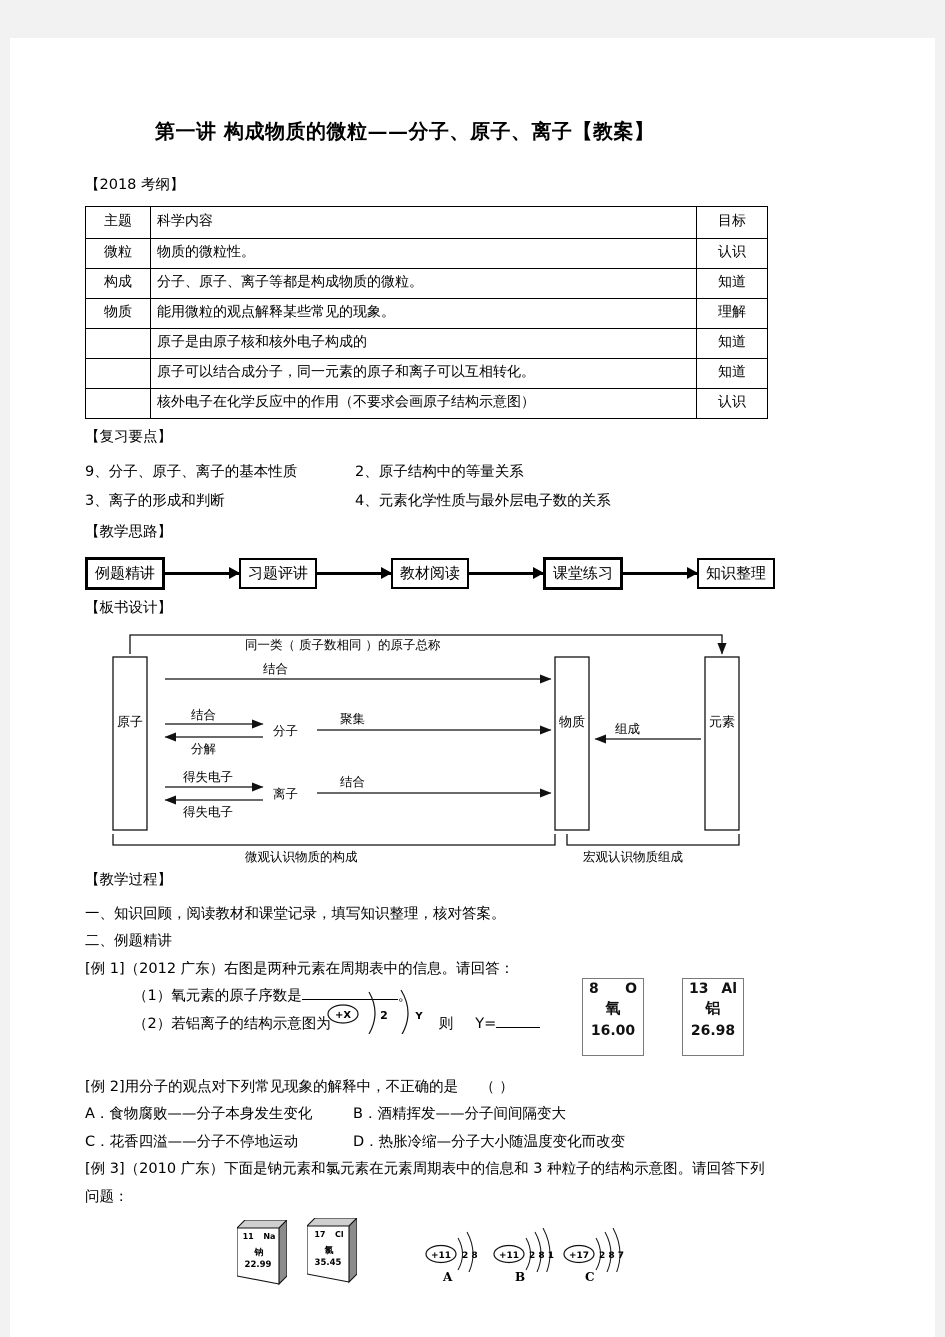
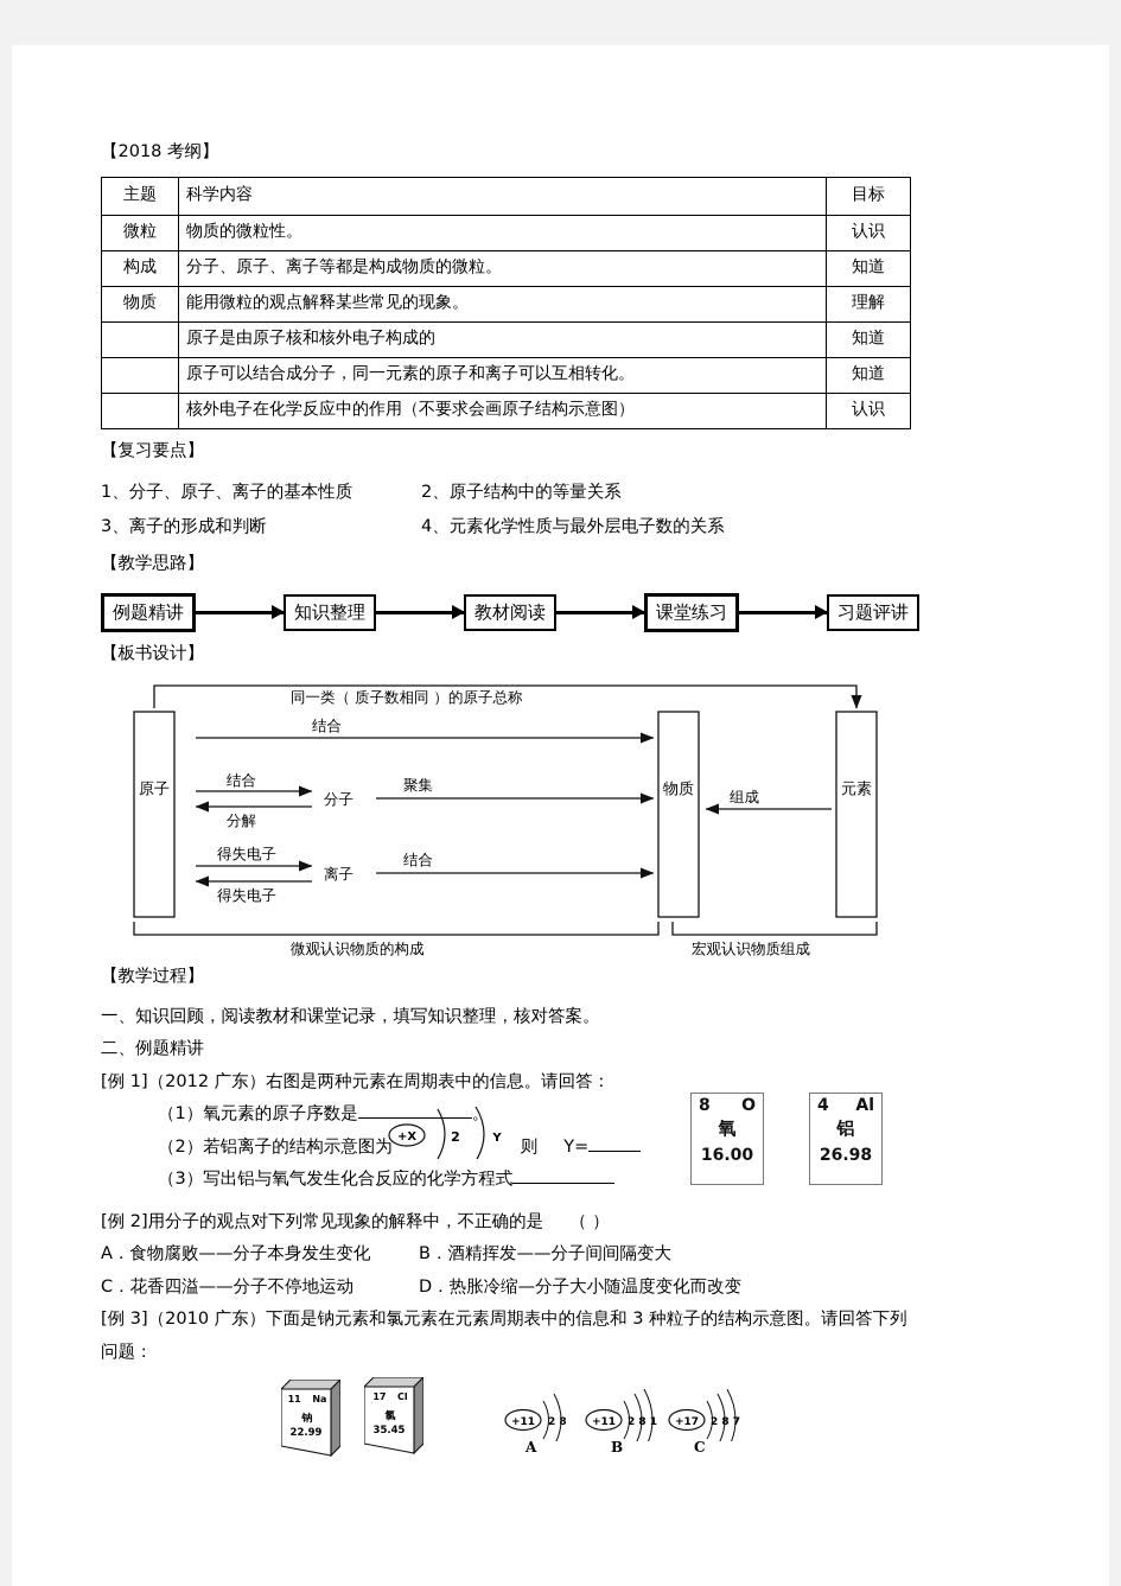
- 第一讲 构成物质的微粒——分子、原子、离子【教案】
  【2018 考纲】
  主题	科学内容	目标
  微粒	物质的微粒性。	认识
  构成	分子、原子、离子等都是构成物质的微粒。	知道
  物质	能用微粒的观点解释某些常见的现象。	理解
  	原子是由原子核和核外电子构成的	知道
  	原子可以结合成分子，同一元素的原子和离子可以互相转化。	知道
  	核外电子在化学反应中的作用（不要求会画原子结构示意图）	认识
  【复习要点】
- 9、分子、原子、离子的基本性质
+ 1、分子、原子、离子的基本性质
  2、原子结构中的等量关系
  3、离子的形成和判断
  4、元素化学性质与最外层电子数的关系
  【教学思路】
  例题精讲
- 习题评讲
+ 知识整理
  教材阅读
  课堂练习
- 知识整理
+ 习题评讲
  【板书设计】
  同一类（ 质子数相同 ）的原子总称
  原子
  物质
  元素
  结合
  结合
  分解
  分子
  聚集
  得失电子
  得失电子
  离子
  结合
  组成
  微观认识物质的构成
  宏观认识物质组成
  【教学过程】
  一、知识回顾，阅读教材和课堂记录，填写知识整理，核对答案。
  二、例题精讲
  [例 1]（2012 广东）右图是两种元素在周期表中的信息。请回答：
  （1）氧元素的原子序数是
  （2）若铝离子的结构示意图为 则 Y=
+ （3）写出铝与氧气发生化合反应的化学方程式
  +X
  2
  Y
  8
  O
  氧
  16.00
- 13
+ 4
  Al
  铝
  26.98
  [例 2]用分子的观点对下列常见现象的解释中，不正确的是 （ ）
  A．食物腐败——分子本身发生变化 B．酒精挥发——分子间间隔变大
  C．花香四溢——分子不停地运动 D．热胀冷缩—分子大小随温度变化而改变
  [例 3]（2010 广东）下面是钠元素和氯元素在元素周期表中的信息和 3 种粒子的结构示意图。请回答下列
  问题：
  11 Na
  钠
  22.99
  17 Cl
  氯
  35.45
  +11
  2 8
  A
  +11
  2 8 1
  B
  +17
  2 8 7
  C
